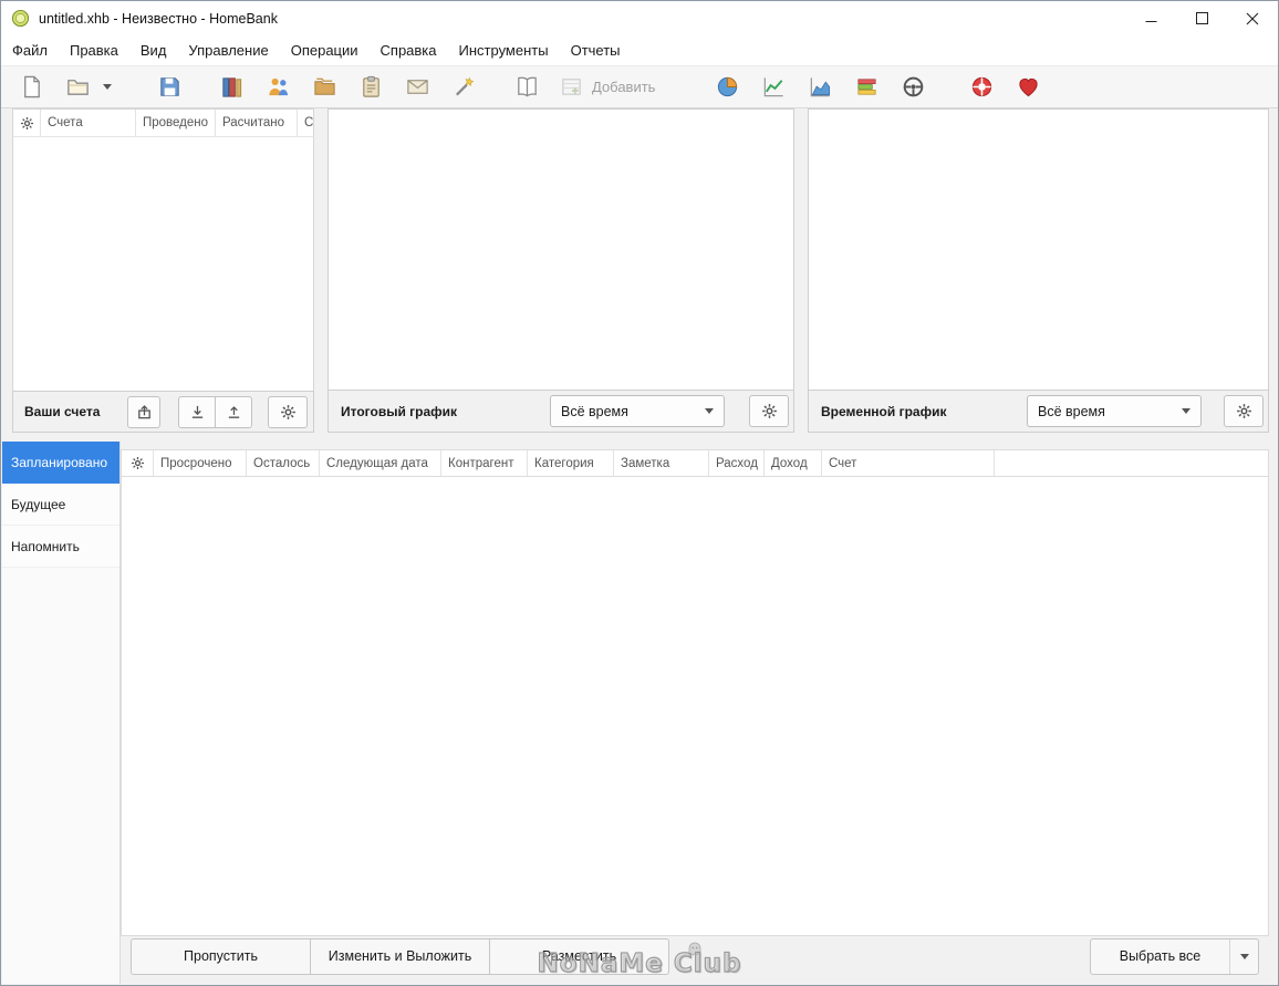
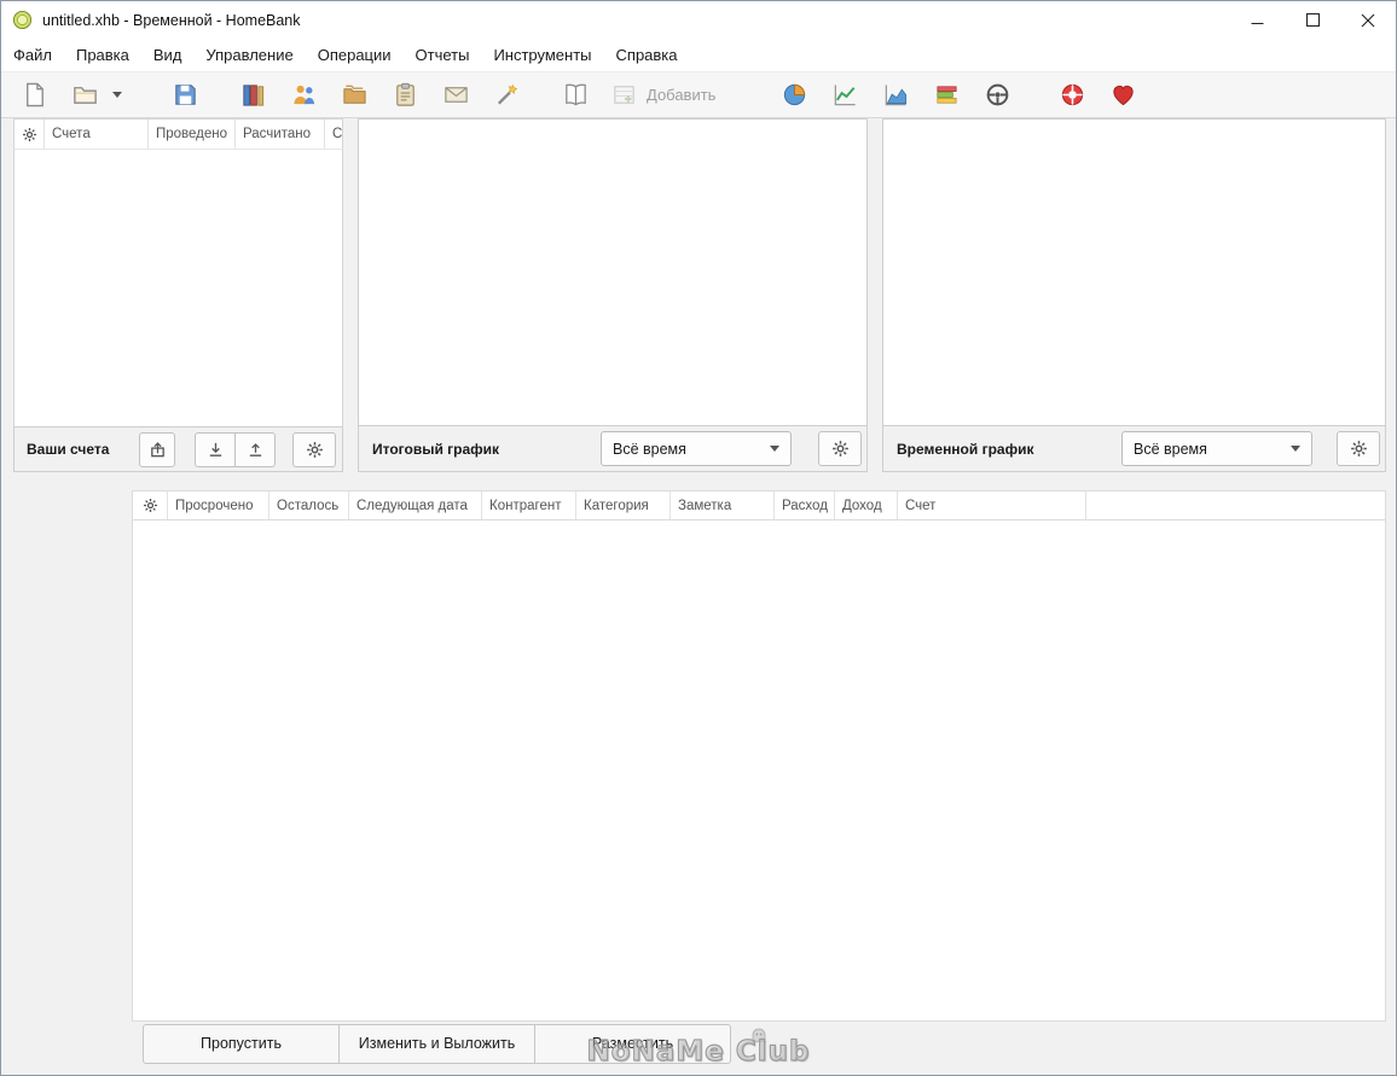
- untitled.xhb - Неизвестно - HomeBank
+ untitled.xhb - Временной - HomeBank
  Файл
  Правка
  Вид
  Управление
  Операции
- Справка
+ Отчеты
  Инструменты
- Отчеты
+ Справка
  Добавить
  Счета
  Проведено
  Расчитано
  Ваши счета
  Итоговый график
  Всё время
  Временной график
  Всё время
- Запланировано
- Будущее
- Напомнить
  Просрочено
  Осталось
  Следующая дата
  Контрагент
  Категория
  Заметка
  Расход
  Доход
  Счет
  Пропустить
  Изменить и Выложить
  Разместить
- Выбрать все
  NoNaMe Club
